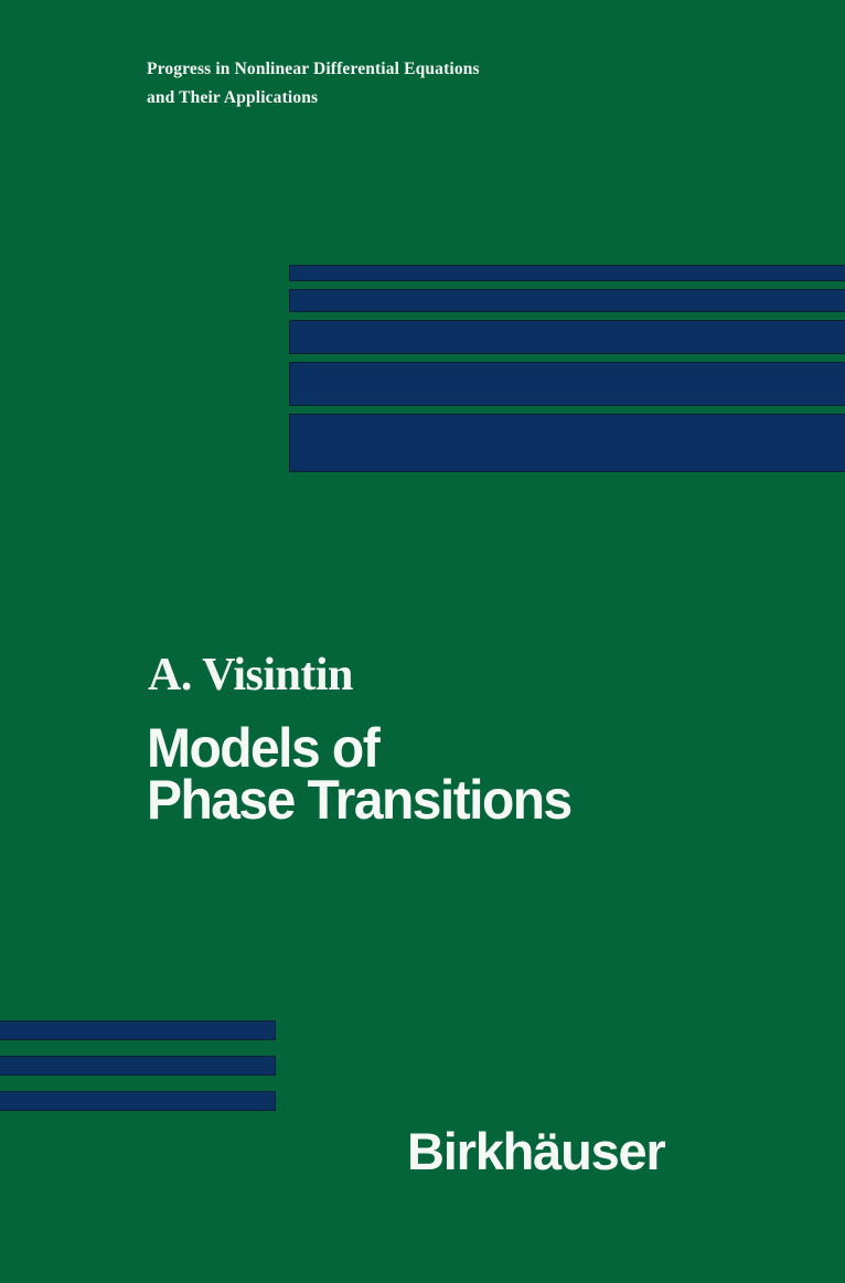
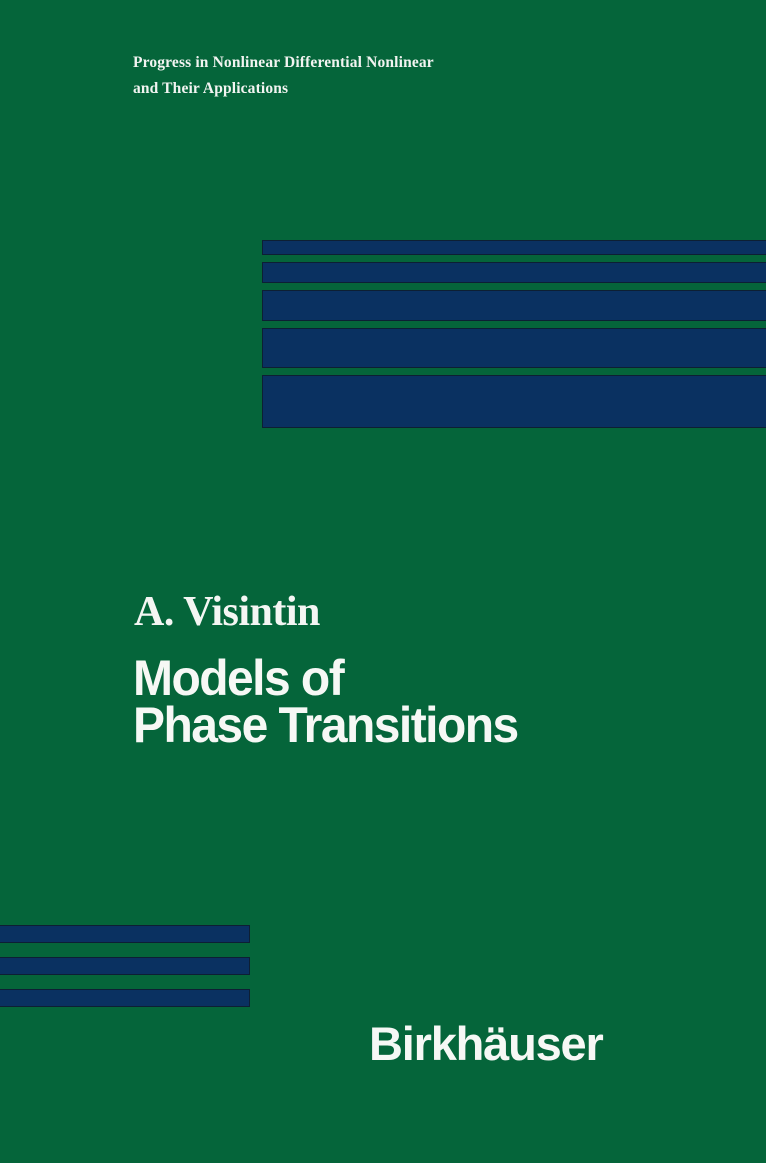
- Progress in Nonlinear Differential Equations
+ Progress in Nonlinear Differential Nonlinear
  and Their Applications
  A. Visintin
  Models of
  Phase Transitions
  Birkhäuser
